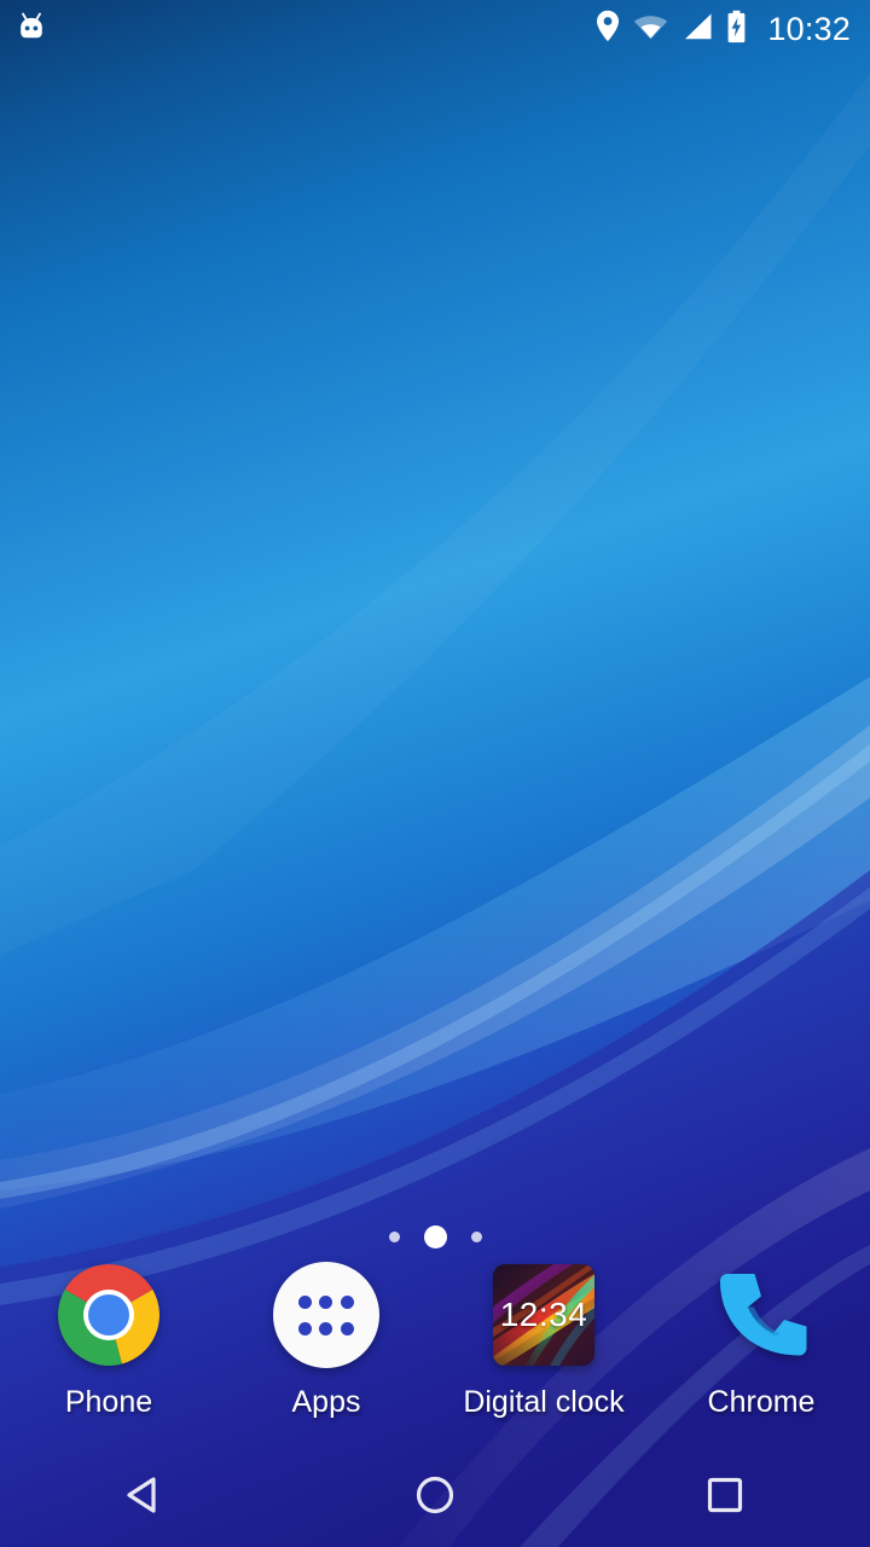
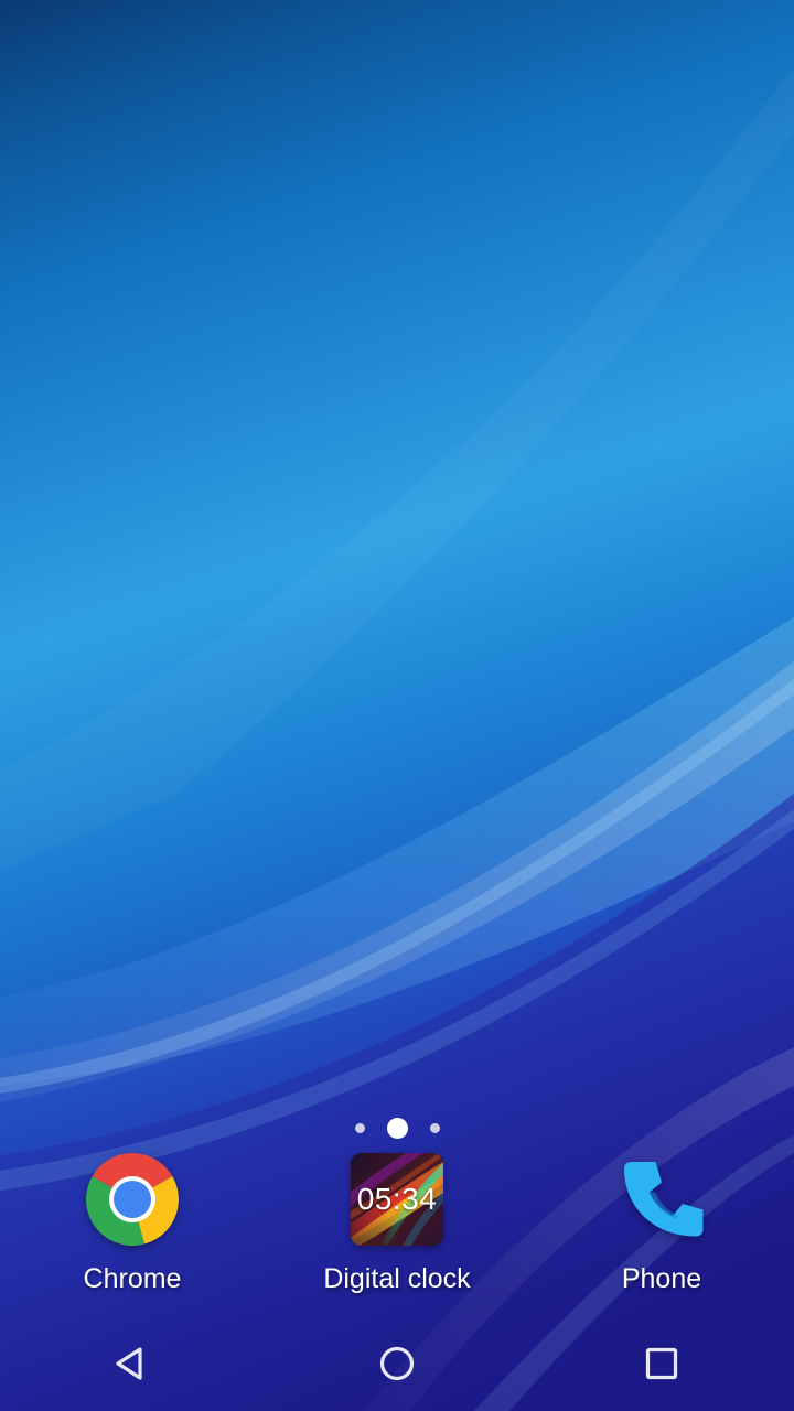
- 10:32
- Phone
+ Chrome
- Apps
- 12:34
+ 05:34
  Digital clock
- Chrome
+ Phone
